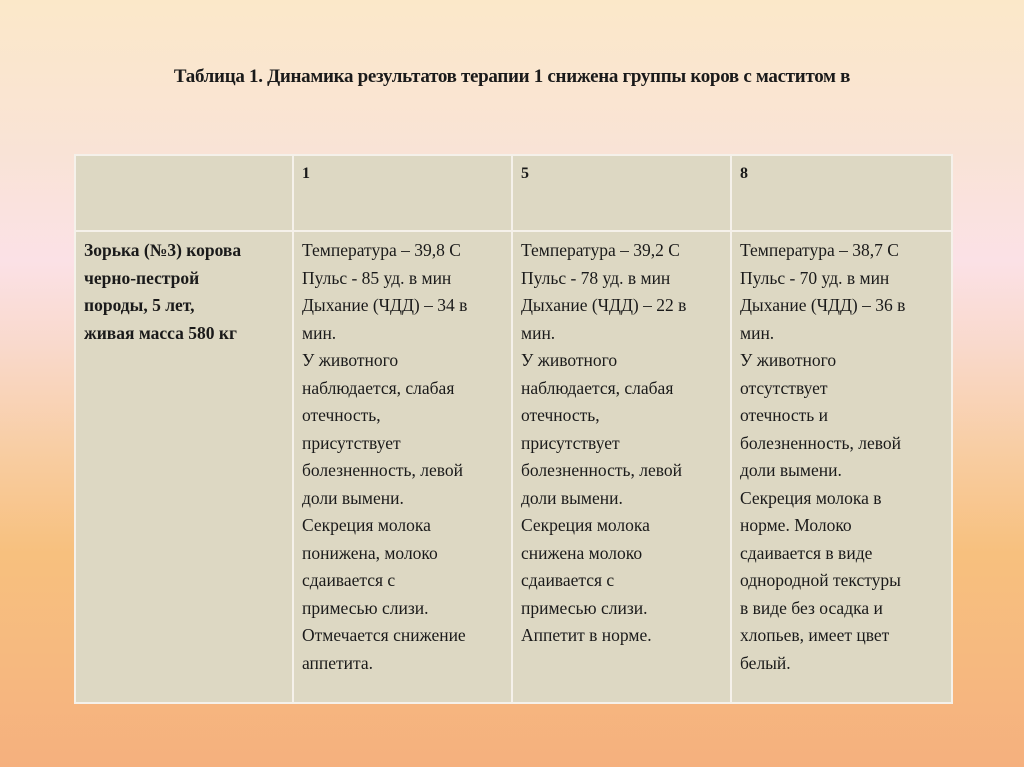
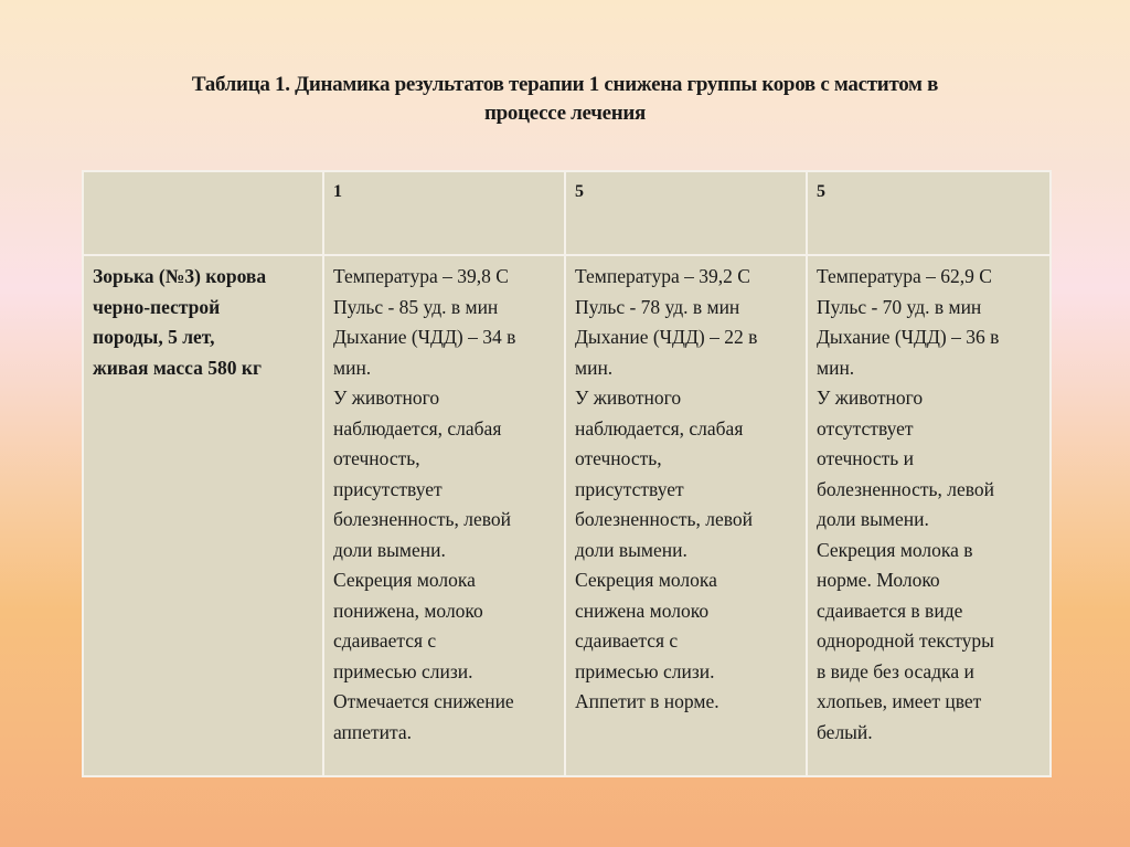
  Таблица 1. Динамика результатов терапии 1 снижена группы коров с маститом в
+ процессе лечения
- 	1	5	8
+ 	1	5	5
- Зорька (№3) корова черно-пестрой породы, 5 лет, живая масса 580 кг	Температура – 39,8 СПульс - 85 уд. в минДыхание (ЧДД) – 34 вмин.У животногонаблюдается, слабаяотечность,присутствуетболезненность, левойдоли вымени.Секреция молокапонижена, молокосдаивается спримесью слизи.Отмечается снижениеаппетита.	Температура – 39,2 СПульс - 78 уд. в минДыхание (ЧДД) – 22 вмин.У животногонаблюдается, слабаяотечность,присутствуетболезненность, левойдоли вымени.Секреция молокаснижена молокосдаивается спримесью слизи.Аппетит в норме.	Температура – 38,7 СПульс - 70 уд. в минДыхание (ЧДД) – 36 вмин.У животногоотсутствуетотечность иболезненность, левойдоли вымени.Секреция молока внорме. Молокосдаивается в видеоднородной текстурыв виде без осадка ихлопьев, имеет цветбелый.
+ Зорька (№3) корова черно-пестрой породы, 5 лет, живая масса 580 кг	Температура – 39,8 СПульс - 85 уд. в минДыхание (ЧДД) – 34 вмин.У животногонаблюдается, слабаяотечность,присутствуетболезненность, левойдоли вымени.Секреция молокапонижена, молокосдаивается спримесью слизи.Отмечается снижениеаппетита.	Температура – 39,2 СПульс - 78 уд. в минДыхание (ЧДД) – 22 вмин.У животногонаблюдается, слабаяотечность,присутствуетболезненность, левойдоли вымени.Секреция молокаснижена молокосдаивается спримесью слизи.Аппетит в норме.	Температура – 62,9 СПульс - 70 уд. в минДыхание (ЧДД) – 36 вмин.У животногоотсутствуетотечность иболезненность, левойдоли вымени.Секреция молока внорме. Молокосдаивается в видеоднородной текстурыв виде без осадка ихлопьев, имеет цветбелый.
